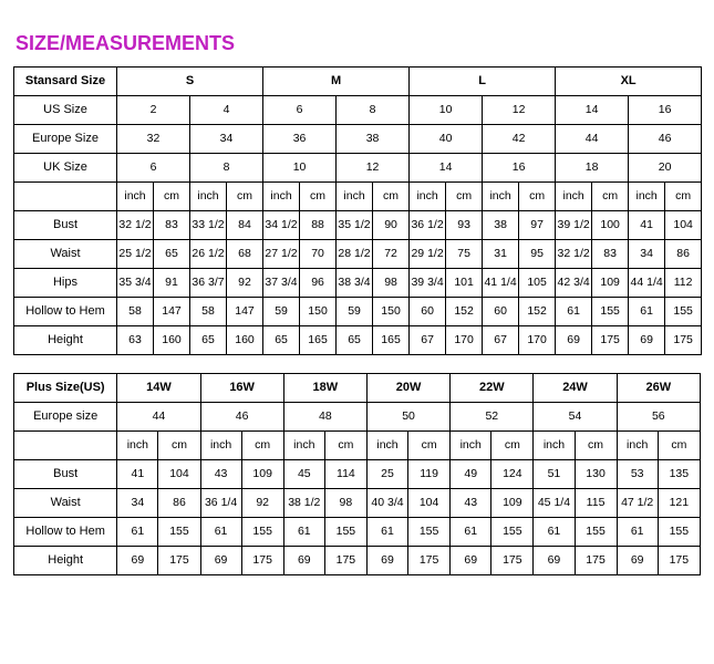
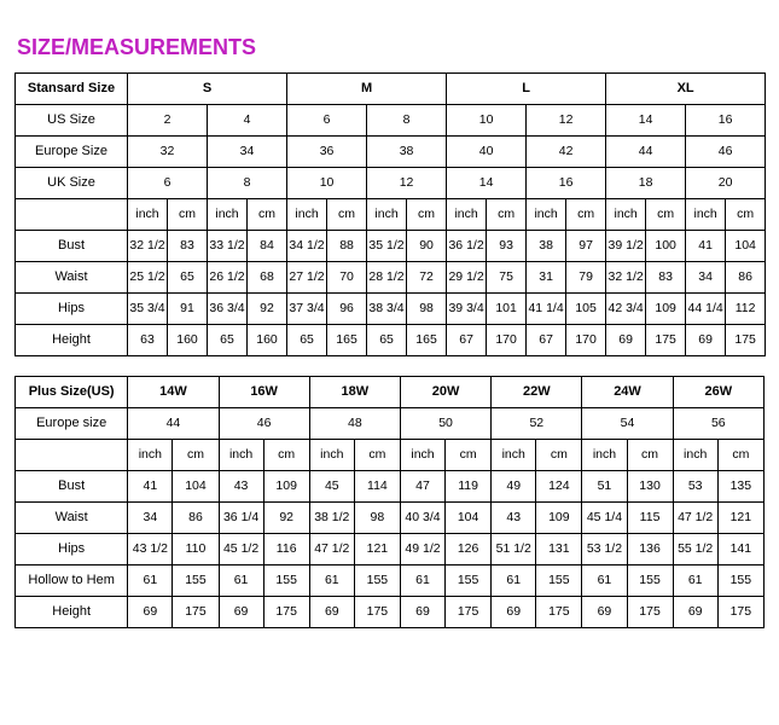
  SIZE/MEASUREMENTS
  Stansard Size	S	M	L	XL
  US Size	2	4	6	8	10	12	14	16
  Europe Size	32	34	36	38	40	42	44	46
  UK Size	6	8	10	12	14	16	18	20
  	inch	cm	inch	cm	inch	cm	inch	cm	inch	cm	inch	cm	inch	cm	inch	cm
  Bust	32 1/2	83	33 1/2	84	34 1/2	88	35 1/2	90	36 1/2	93	38	97	39 1/2	100	41	104
- Waist	25 1/2	65	26 1/2	68	27 1/2	70	28 1/2	72	29 1/2	75	31	95	32 1/2	83	34	86
+ Waist	25 1/2	65	26 1/2	68	27 1/2	70	28 1/2	72	29 1/2	75	31	79	32 1/2	83	34	86
- Hips	35 3/4	91	36 3/7	92	37 3/4	96	38 3/4	98	39 3/4	101	41 1/4	105	42 3/4	109	44 1/4	112
+ Hips	35 3/4	91	36 3/4	92	37 3/4	96	38 3/4	98	39 3/4	101	41 1/4	105	42 3/4	109	44 1/4	112
- Hollow to Hem	58	147	58	147	59	150	59	150	60	152	60	152	61	155	61	155
  Height	63	160	65	160	65	165	65	165	67	170	67	170	69	175	69	175
  Plus Size(US)	14W	16W	18W	20W	22W	24W	26W
  Europe size	44	46	48	50	52	54	56
  	inch	cm	inch	cm	inch	cm	inch	cm	inch	cm	inch	cm	inch	cm
- Bust	41	104	43	109	45	114	25	119	49	124	51	130	53	135
+ Bust	41	104	43	109	45	114	47	119	49	124	51	130	53	135
  Waist	34	86	36 1/4	92	38 1/2	98	40 3/4	104	43	109	45 1/4	115	47 1/2	121
+ Hips	43 1/2	110	45 1/2	116	47 1/2	121	49 1/2	126	51 1/2	131	53 1/2	136	55 1/2	141
  Hollow to Hem	61	155	61	155	61	155	61	155	61	155	61	155	61	155
  Height	69	175	69	175	69	175	69	175	69	175	69	175	69	175
